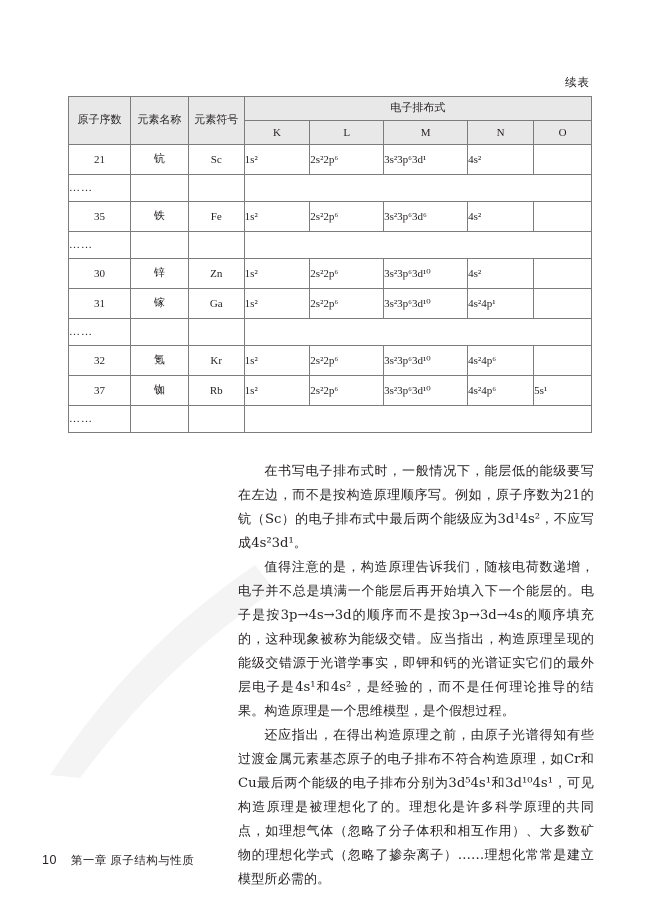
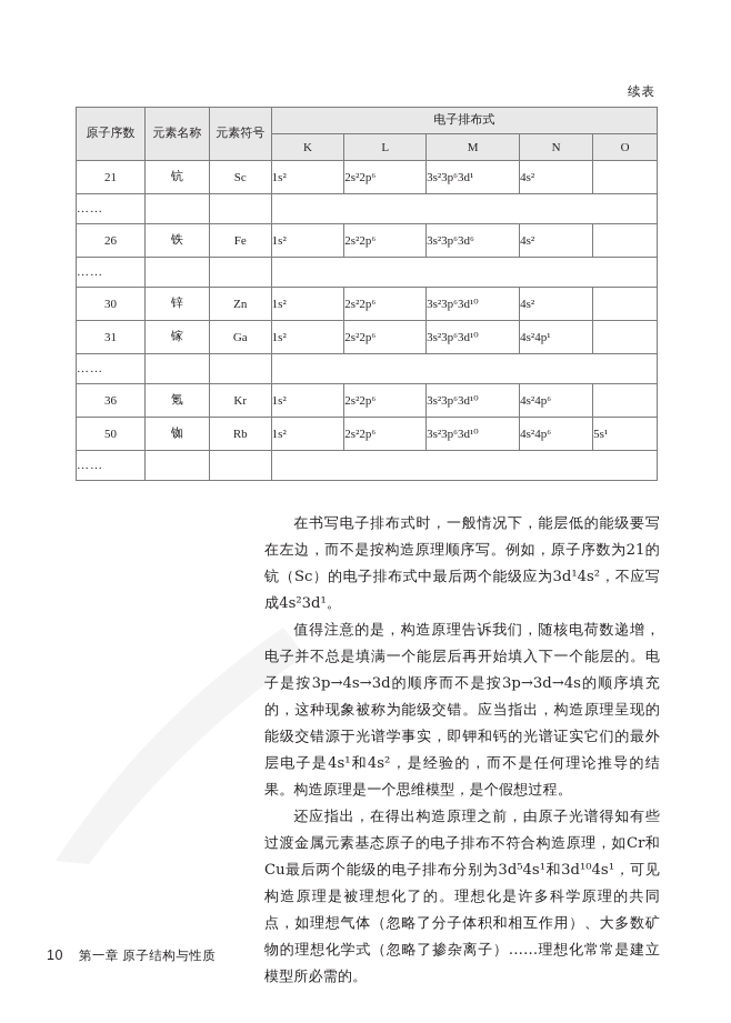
  续表
  原子序数	元素名称	元素符号	电子排布式
  K	L	M	N	O
  21	钪	Sc	1s²	2s²2p⁶	3s²3p⁶3d¹	4s²
  ……
- 35	铁	Fe	1s²	2s²2p⁶	3s²3p⁶3d⁶	4s²
+ 26	铁	Fe	1s²	2s²2p⁶	3s²3p⁶3d⁶	4s²
  ……
  30	锌	Zn	1s²	2s²2p⁶	3s²3p⁶3d¹⁰	4s²
  31	镓	Ga	1s²	2s²2p⁶	3s²3p⁶3d¹⁰	4s²4p¹
  ……
- 32	氪	Kr	1s²	2s²2p⁶	3s²3p⁶3d¹⁰	4s²4p⁶
+ 36	氪	Kr	1s²	2s²2p⁶	3s²3p⁶3d¹⁰	4s²4p⁶
- 37	铷	Rb	1s²	2s²2p⁶	3s²3p⁶3d¹⁰	4s²4p⁶	5s¹
+ 50	铷	Rb	1s²	2s²2p⁶	3s²3p⁶3d¹⁰	4s²4p⁶	5s¹
  ……
  在书写电子排布式时，一般情况下，能层低的能级要写在左边，而不是按构造原理顺序写。例如，原子序数为21的钪（Sc）的电子排布式中最后两个能级应为3d¹4s²，不应写成4s²3d¹。
  值得注意的是，构造原理告诉我们，随核电荷数递增，电子并不总是填满一个能层后再开始填入下一个能层的。电子是按3p→4s→3d的顺序而不是按3p→3d→4s的顺序填充的，这种现象被称为能级交错。应当指出，构造原理呈现的能级交错源于光谱学事实，即钾和钙的光谱证实它们的最外层电子是4s¹和4s²，是经验的，而不是任何理论推导的结果。构造原理是一个思维模型，是个假想过程。
  还应指出，在得出构造原理之前，由原子光谱得知有些过渡金属元素基态原子的电子排布不符合构造原理，如Cr和Cu最后两个能级的电子排布分别为3d⁵4s¹和3d¹⁰4s¹，可见构造原理是被理想化了的。理想化是许多科学原理的共同点，如理想气体（忽略了分子体积和相互作用）、大多数矿物的理想化学式（忽略了掺杂离子）……理想化常常是建立模型所必需的。
  10 第一章 原子结构与性质
